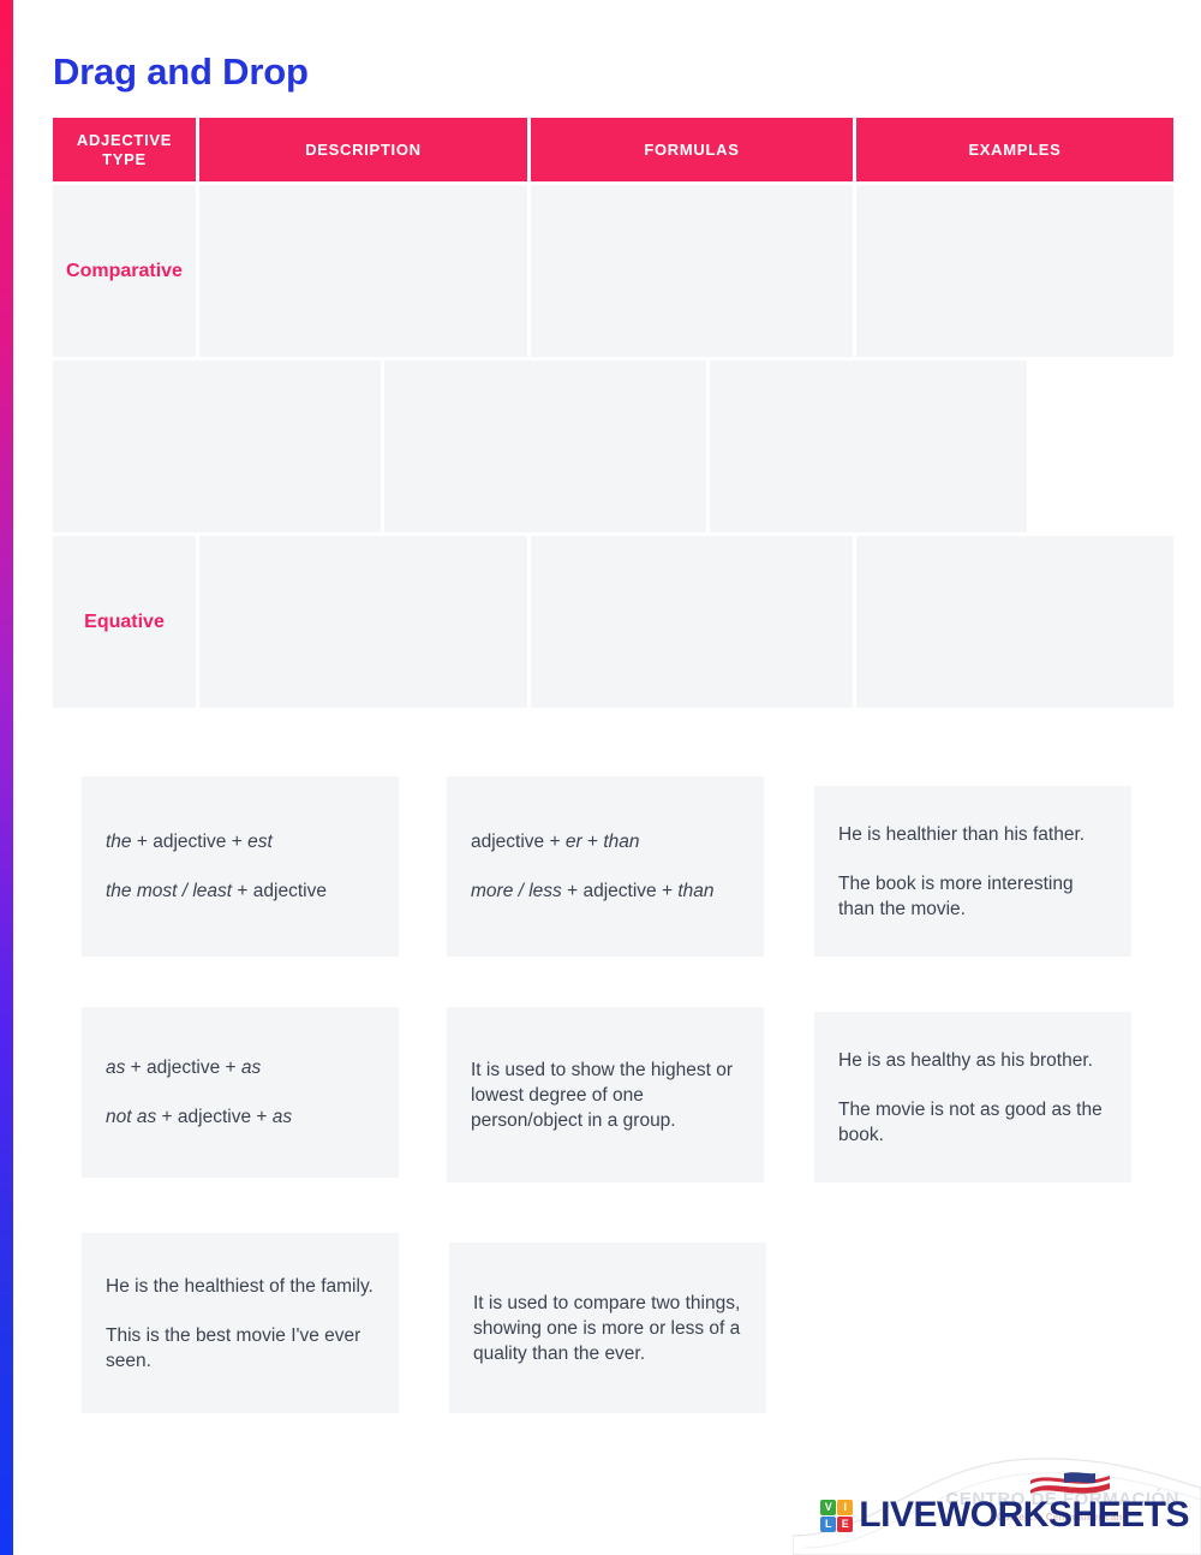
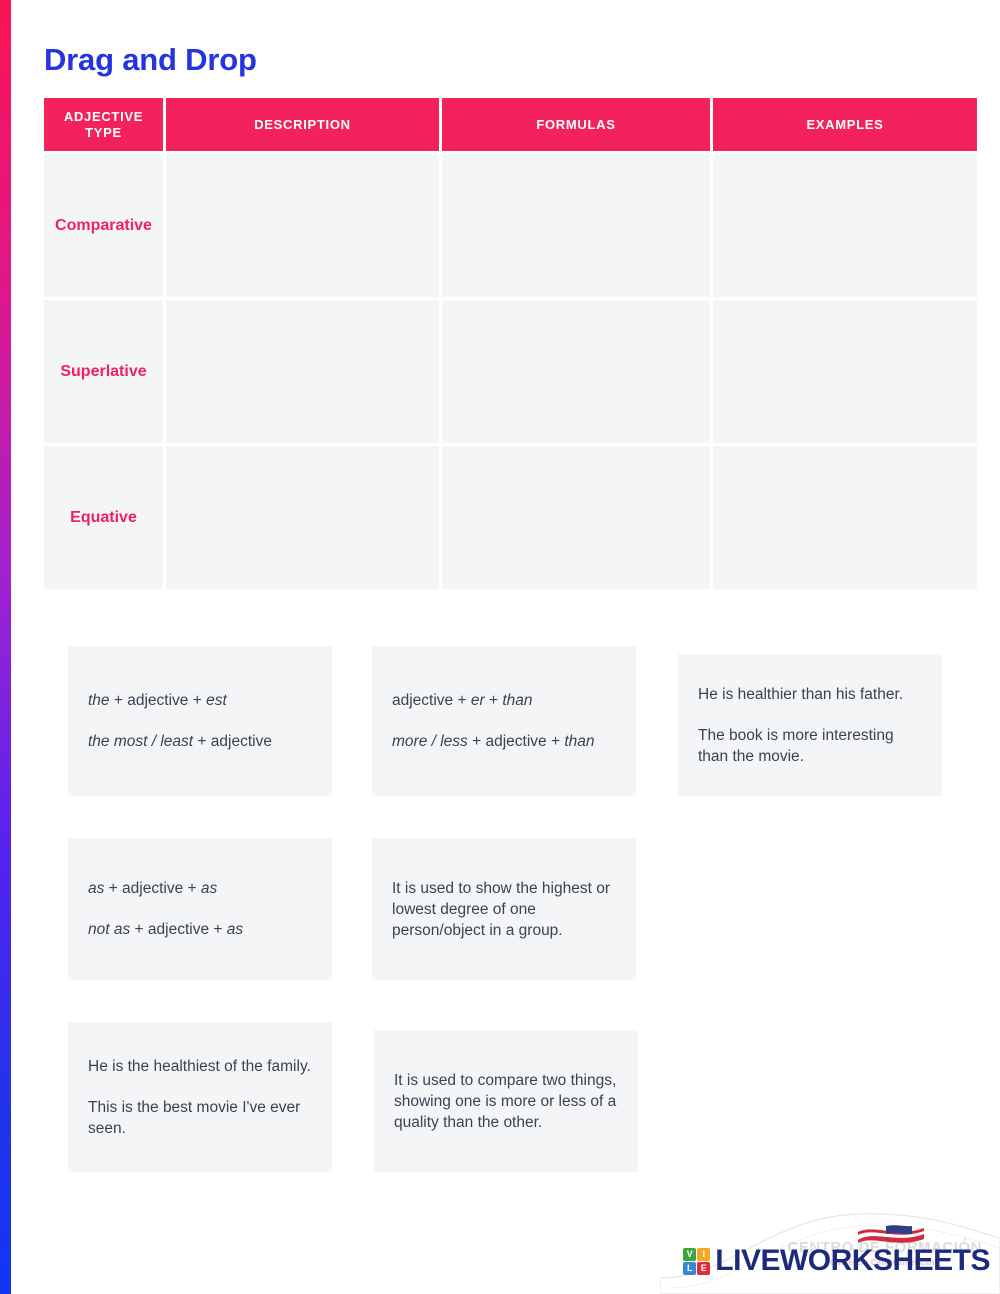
  Drag and Drop
  ADJECTIVE TYPE
  DESCRIPTION
  FORMULAS
  EXAMPLES
  Comparative
+ Superlative
  Equative
  the + adjective + est
  the most / least + adjective
  adjective + er + than
  more / less + adjective + than
  He is healthier than his father.
  The book is more interesting than the movie.
  as + adjective + as
  not as + adjective + as
  It is used to show the highest or lowest degree of one person/object in a group.
- He is as healthy as his brother.
- The movie is not as good as the book.
  He is the healthiest of the family.
  This is the best movie I've ever seen.
- It is used to compare two things, showing one is more or less of a quality than the ever.
+ It is used to compare two things, showing one is more or less of a quality than the other.
  CENTRO DE FORMACIÓN
  Comercio Centroamericano
  V
  I
  L
  E
  LIVEWORKSHEETS
